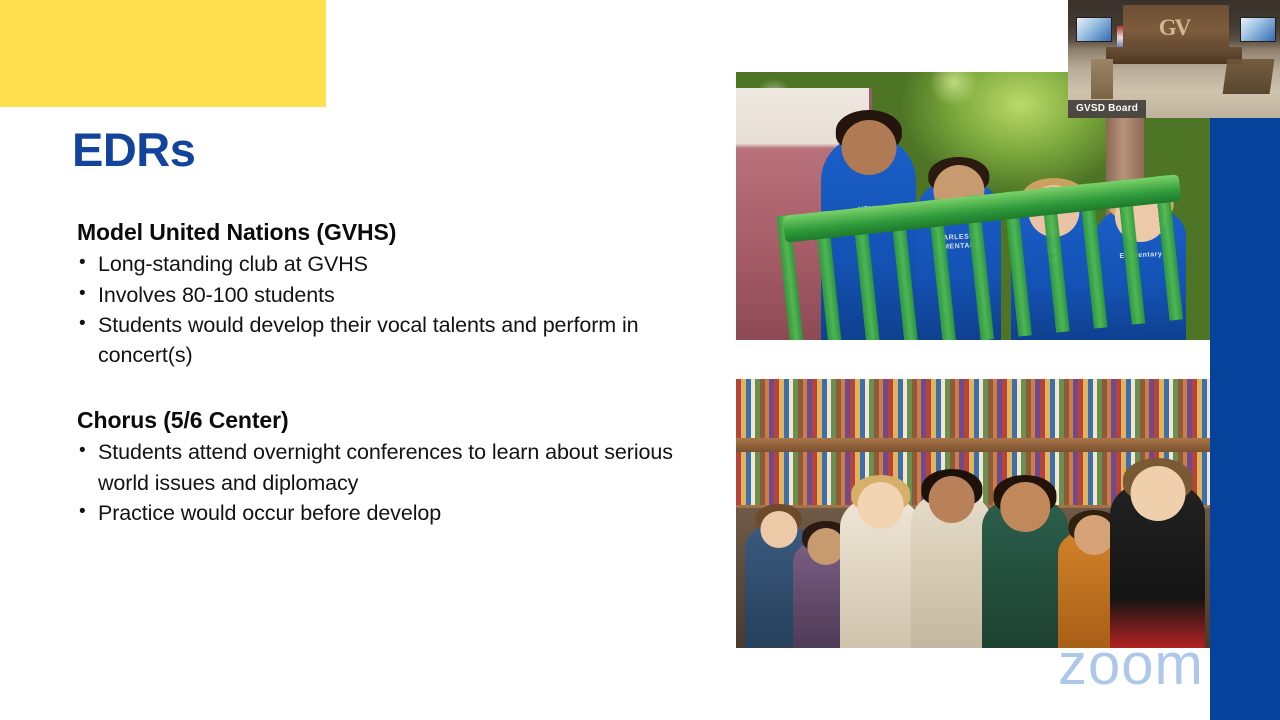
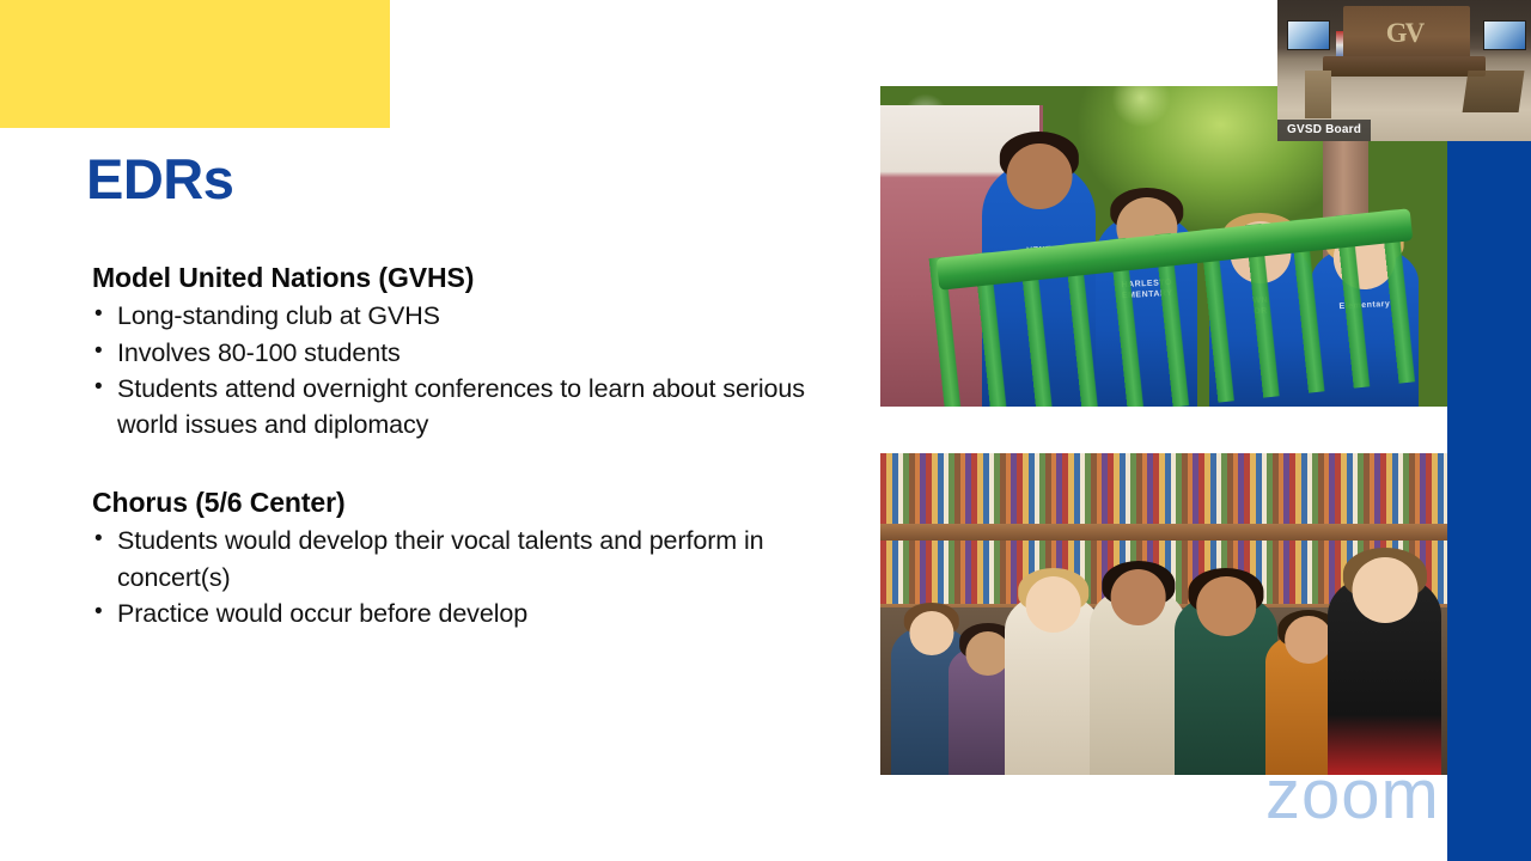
  EDRs
  Model United Nations (GVHS)
  •
  Long-standing club at GVHS
  •
  Involves 80-100 students
  •
- Students would develop their vocal talents and perform in concert(s)
+ Students attend overnight conferences to learn about serious world issues and diplomacy
  Chorus (5/6 Center)
  •
- Students attend overnight conferences to learn about serious world issues and diplomacy
+ Students would develop their vocal talents and perform in concert(s)
  •
  Practice would occur before develop
  zoom
  GV
  GVSD Board
